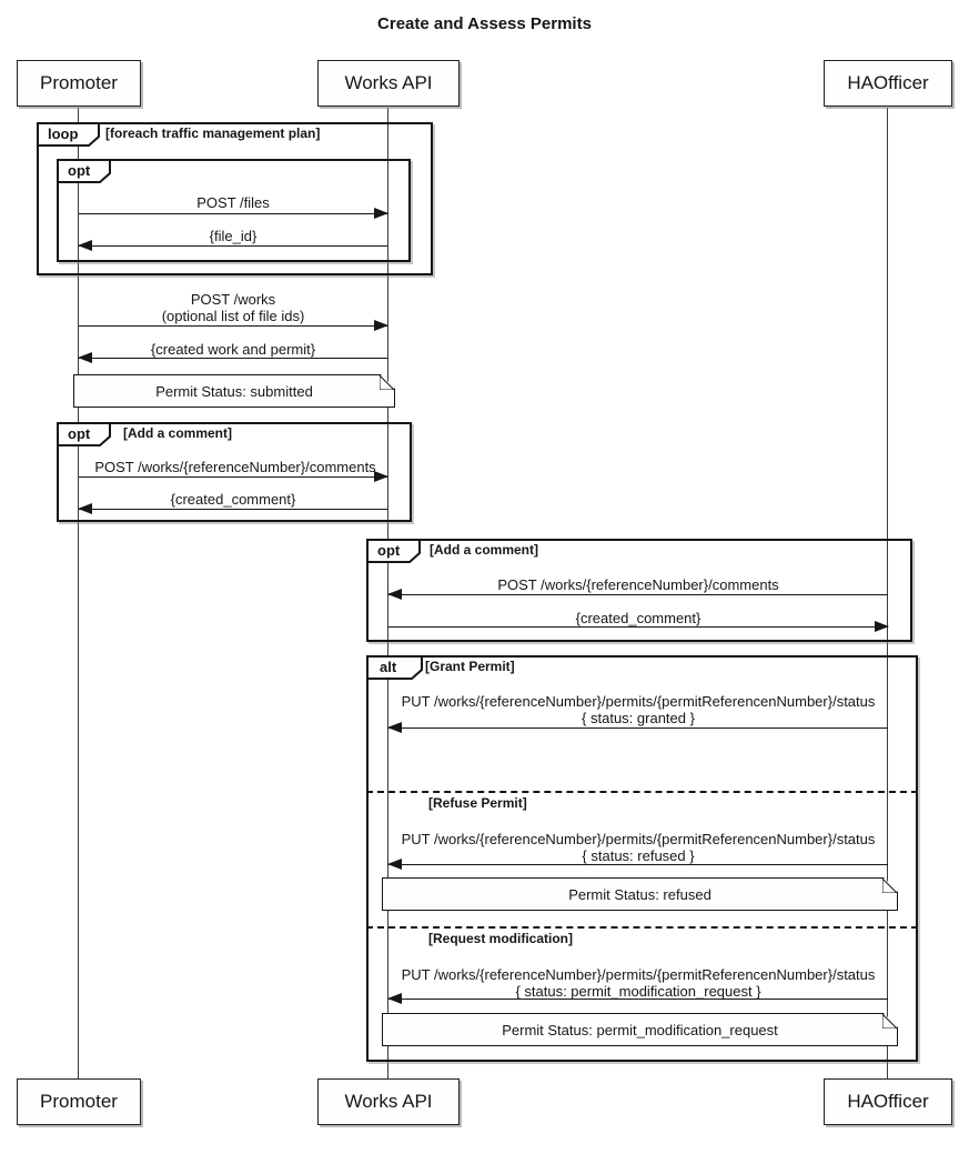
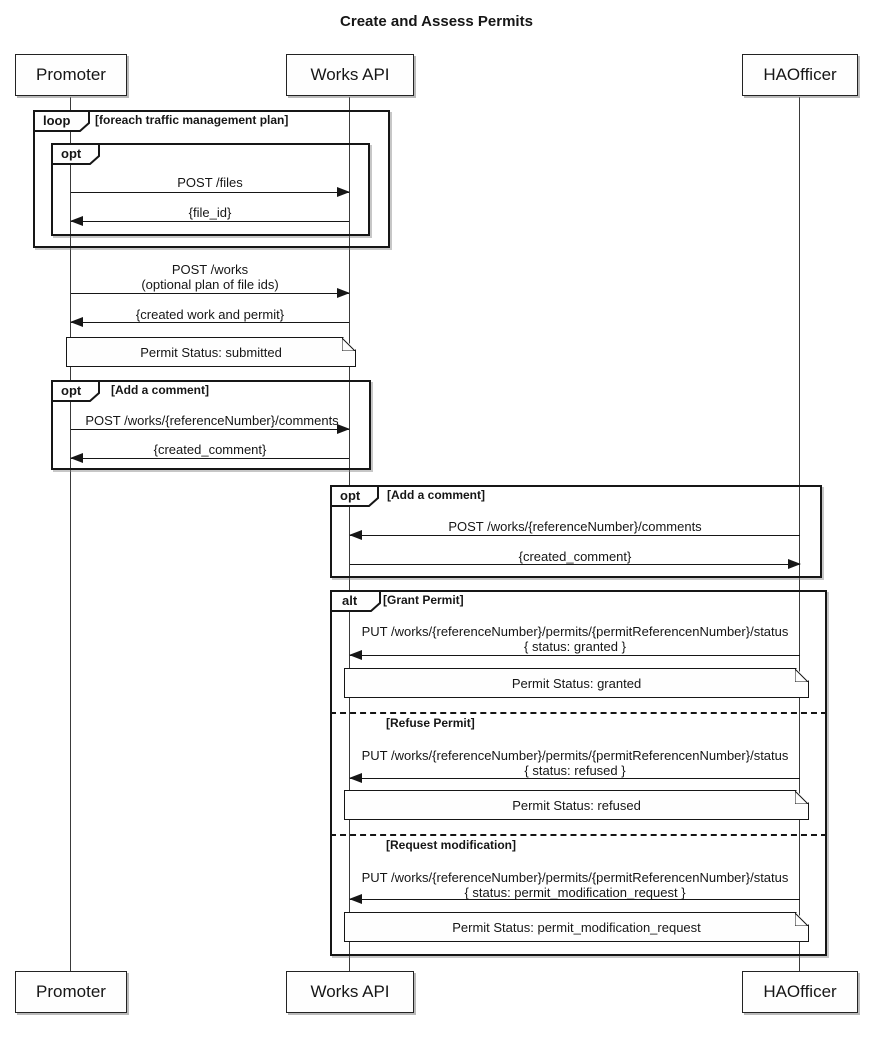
  Create and Assess Permits
  Promoter
  Works API
  HAOfficer
  loop
  [foreach traffic management plan]
  opt
  POST /files
  {file_id}
  POST /works
- (optional list of file ids)
+ (optional plan of file ids)
  {created work and permit}
  Permit Status: submitted
  opt
  [Add a comment]
  POST /works/{referenceNumber}/comments
  {created_comment}
  opt
  [Add a comment]
  POST /works/{referenceNumber}/comments
  {created_comment}
  alt
  [Grant Permit]
  [Refuse Permit]
  [Request modification]
  PUT /works/{referenceNumber}/permits/{permitReferencenNumber}/status
  { status: granted }
+ Permit Status: granted
  PUT /works/{referenceNumber}/permits/{permitReferencenNumber}/status
  { status: refused }
  Permit Status: refused
  PUT /works/{referenceNumber}/permits/{permitReferencenNumber}/status
  { status: permit_modification_request }
  Permit Status: permit_modification_request
  Promoter
  Works API
  HAOfficer
